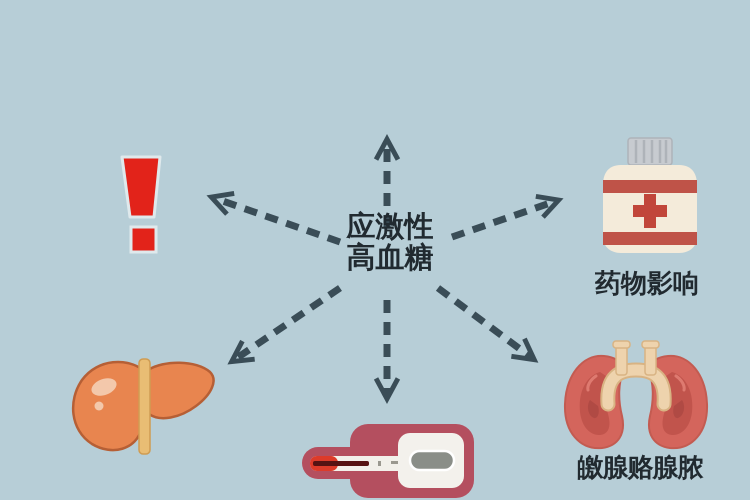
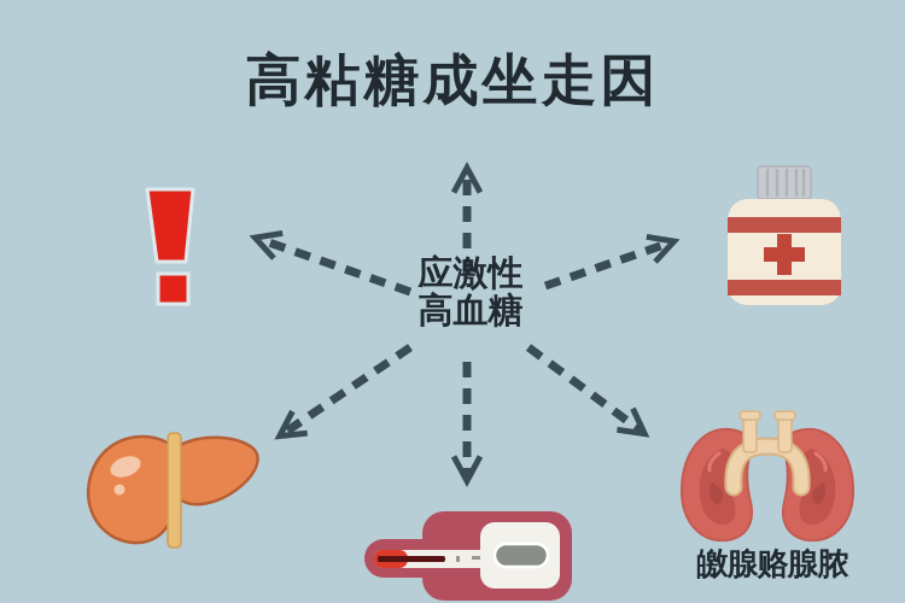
+ 高粘糖成坐走因
  应激性
  高血糖
- 药物影响
  皦腺赂腺脓
